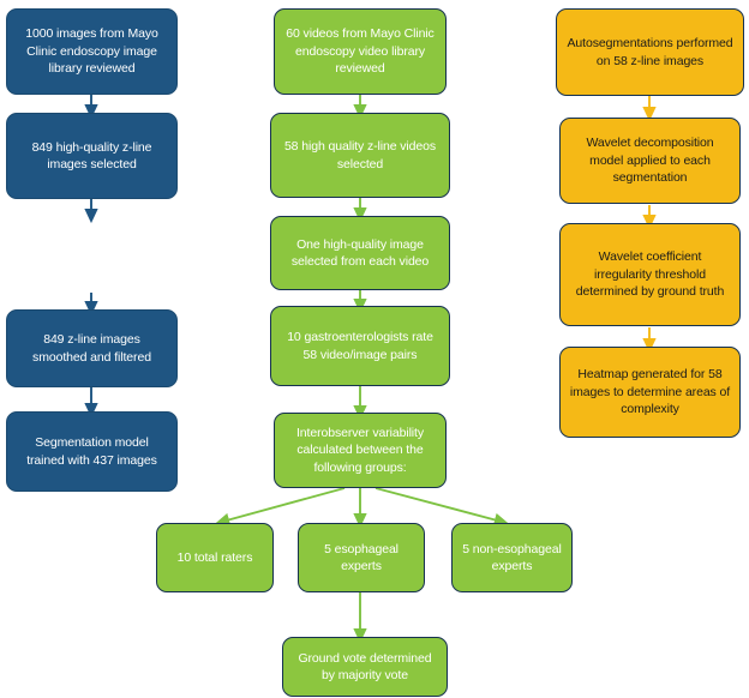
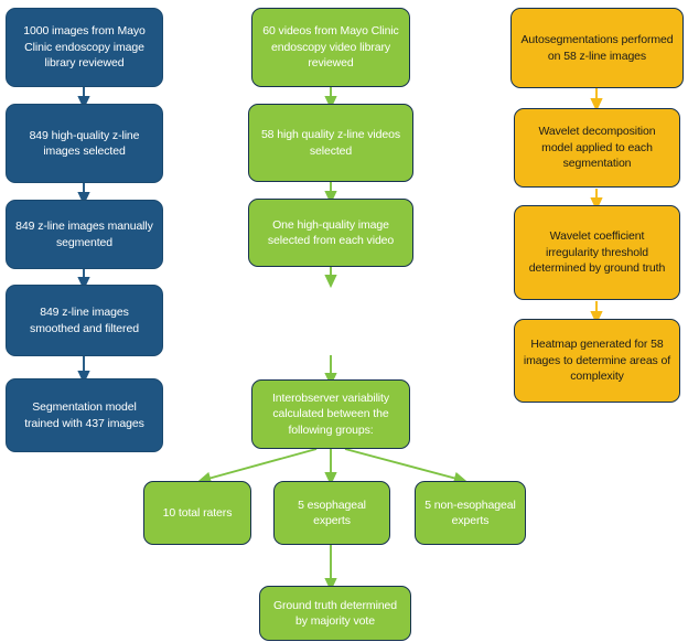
  1000 images from Mayo Clinic endoscopy image library reviewed
  849 high-quality z-line images selected
+ 849 z-line images manually segmented
  849 z-line images smoothed and filtered
  Segmentation model trained with 437 images
  60 videos from Mayo Clinic endoscopy video library reviewed
  58 high quality z-line videos selected
  One high-quality image selected from each video
- 10 gastroenterologists rate 58 video/image pairs
  Interobserver variability calculated between the following groups:
  10 total raters
  5 esophageal experts
  5 non-esophageal experts
- Ground vote determined by majority vote
+ Ground truth determined by majority vote
  Autosegmentations performed on 58 z-line images
  Wavelet decomposition model applied to each segmentation
  Wavelet coefficient irregularity threshold determined by ground truth
  Heatmap generated for 58 images to determine areas of complexity
